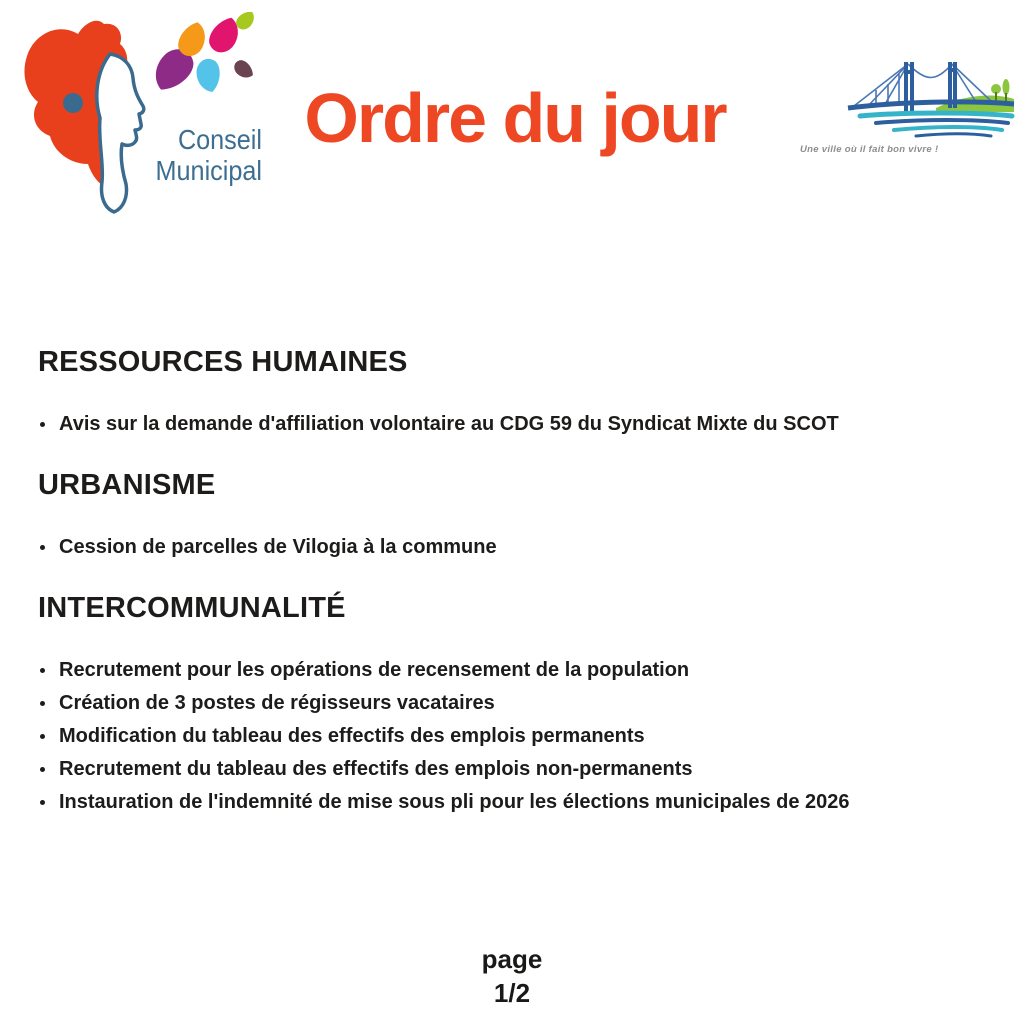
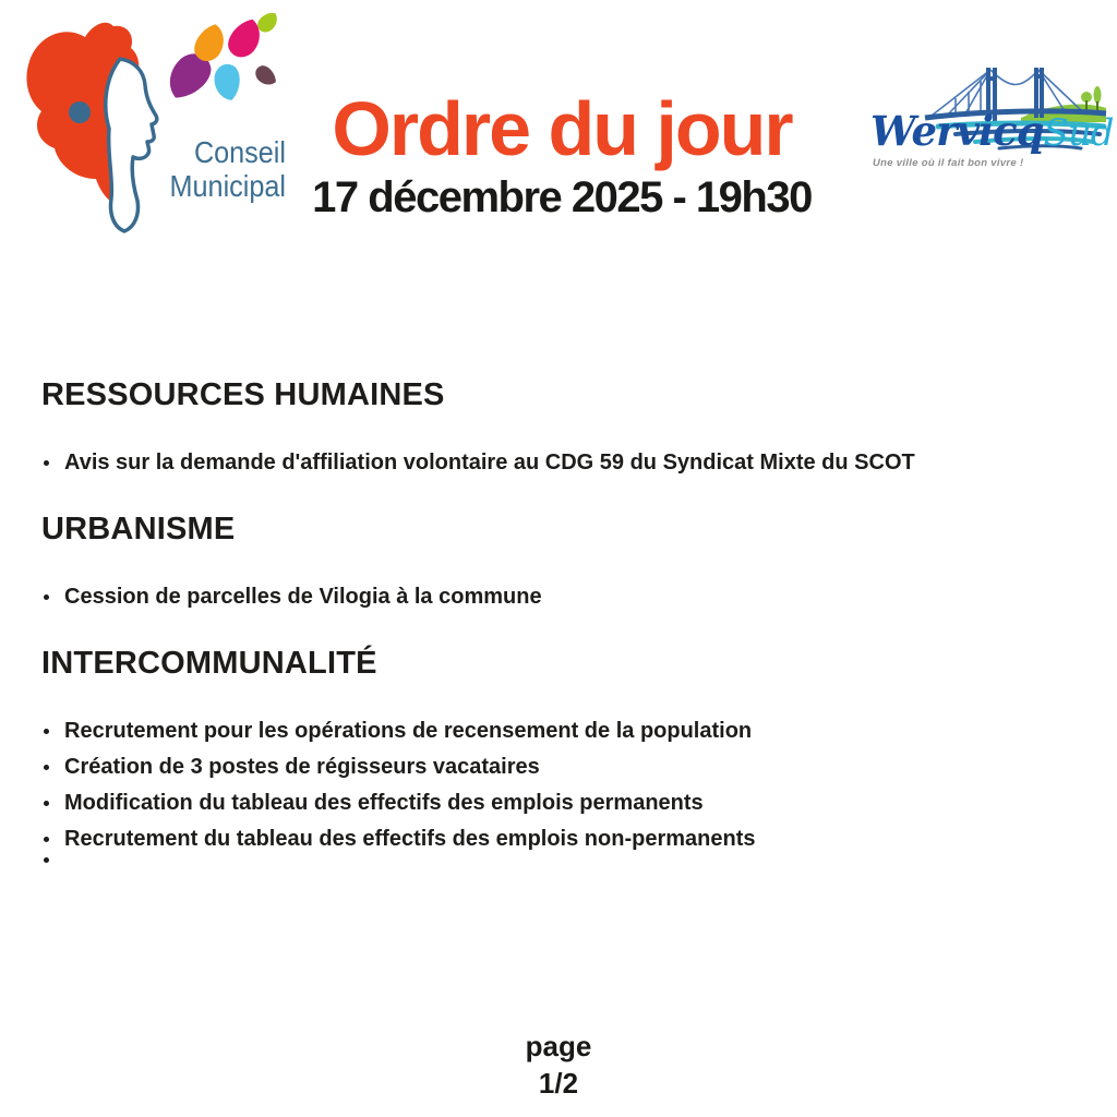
  Conseil
  Municipal
  Ordre du jour
+ 17 décembre 2025 - 19h30
+ WervicqSud
  Une ville où il fait bon vivre !
  RESSOURCES HUMAINES
  Avis sur la demande d'affiliation volontaire au CDG 59 du Syndicat Mixte du SCOT
  URBANISME
  Cession de parcelles de Vilogia à la commune
  INTERCOMMUNALITÉ
  Recrutement pour les opérations de recensement de la population
  Création de 3 postes de régisseurs vacataires
  Modification du tableau des effectifs des emplois permanents
  Recrutement du tableau des effectifs des emplois non-permanents
- Instauration de l'indemnité de mise sous pli pour les élections municipales de 2026
  page
  1/2
